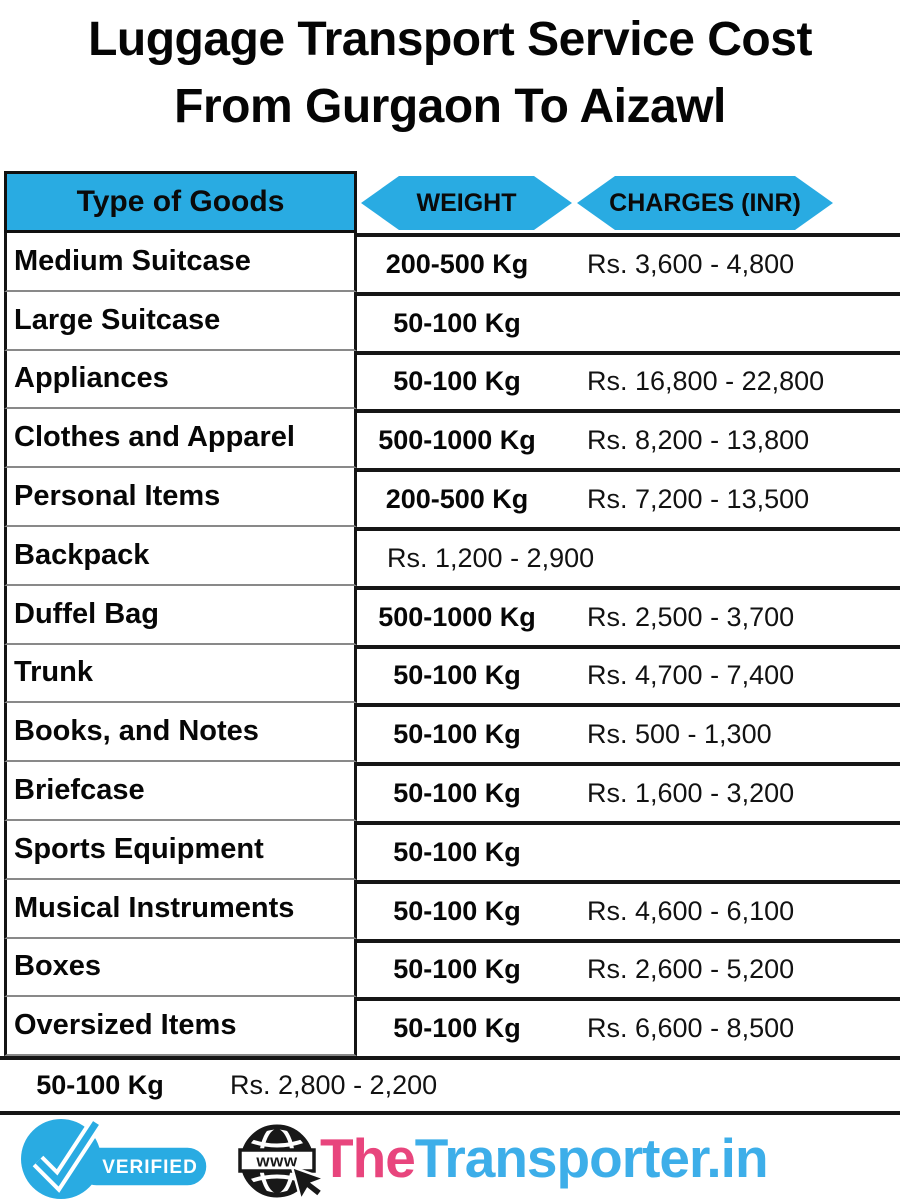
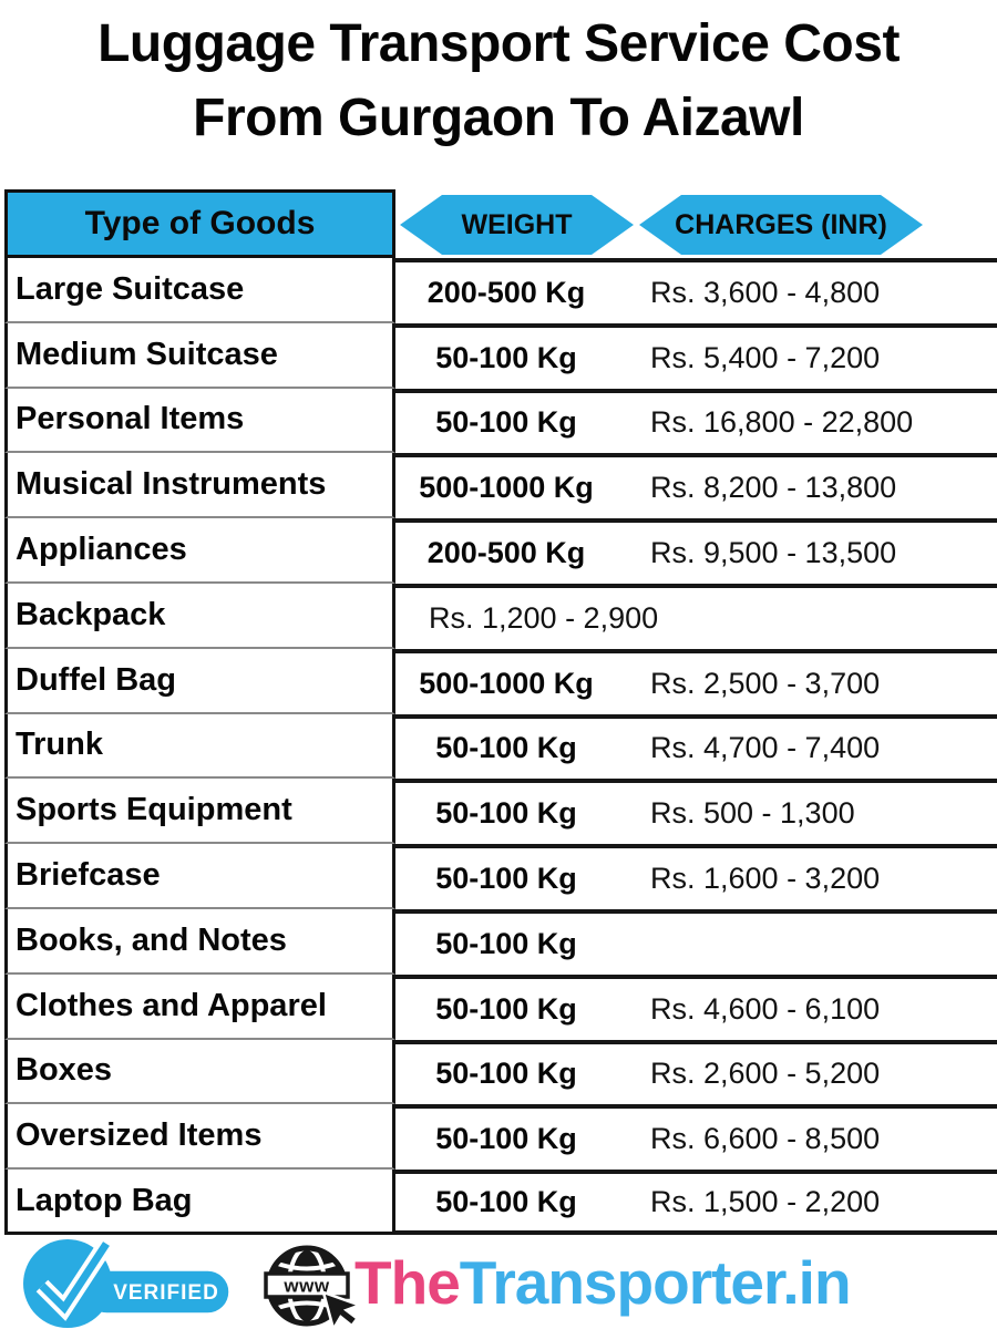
  Luggage Transport Service Cost
  From Gurgaon To Aizawl
  Type of Goods
  WEIGHT
  CHARGES (INR)
- Medium Suitcase
+ Large Suitcase
  200-500 Kg
  Rs. 3,600 - 4,800
- Large Suitcase
+ Medium Suitcase
  50-100 Kg
+ Rs. 5,400 - 7,200
- Appliances
+ Personal Items
  50-100 Kg
  Rs. 16,800 - 22,800
- Clothes and Apparel
+ Musical Instruments
  500-1000 Kg
  Rs. 8,200 - 13,800
- Personal Items
+ Appliances
  200-500 Kg
- Rs. 7,200 - 13,500
+ Rs. 9,500 - 13,500
  Backpack
  Rs. 1,200 - 2,900
  Duffel Bag
  500-1000 Kg
  Rs. 2,500 - 3,700
  Trunk
  50-100 Kg
  Rs. 4,700 - 7,400
- Books, and Notes
+ Sports Equipment
  50-100 Kg
  Rs. 500 - 1,300
  Briefcase
  50-100 Kg
  Rs. 1,600 - 3,200
- Sports Equipment
+ Books, and Notes
  50-100 Kg
- Musical Instruments
+ Clothes and Apparel
  50-100 Kg
  Rs. 4,600 - 6,100
  Boxes
  50-100 Kg
  Rs. 2,600 - 5,200
  Oversized Items
  50-100 Kg
  Rs. 6,600 - 8,500
+ Laptop Bag
  50-100 Kg
- Rs. 2,800 - 2,200
+ Rs. 1,500 - 2,200
  VERIFIED
  www
  TheTransporter.in
